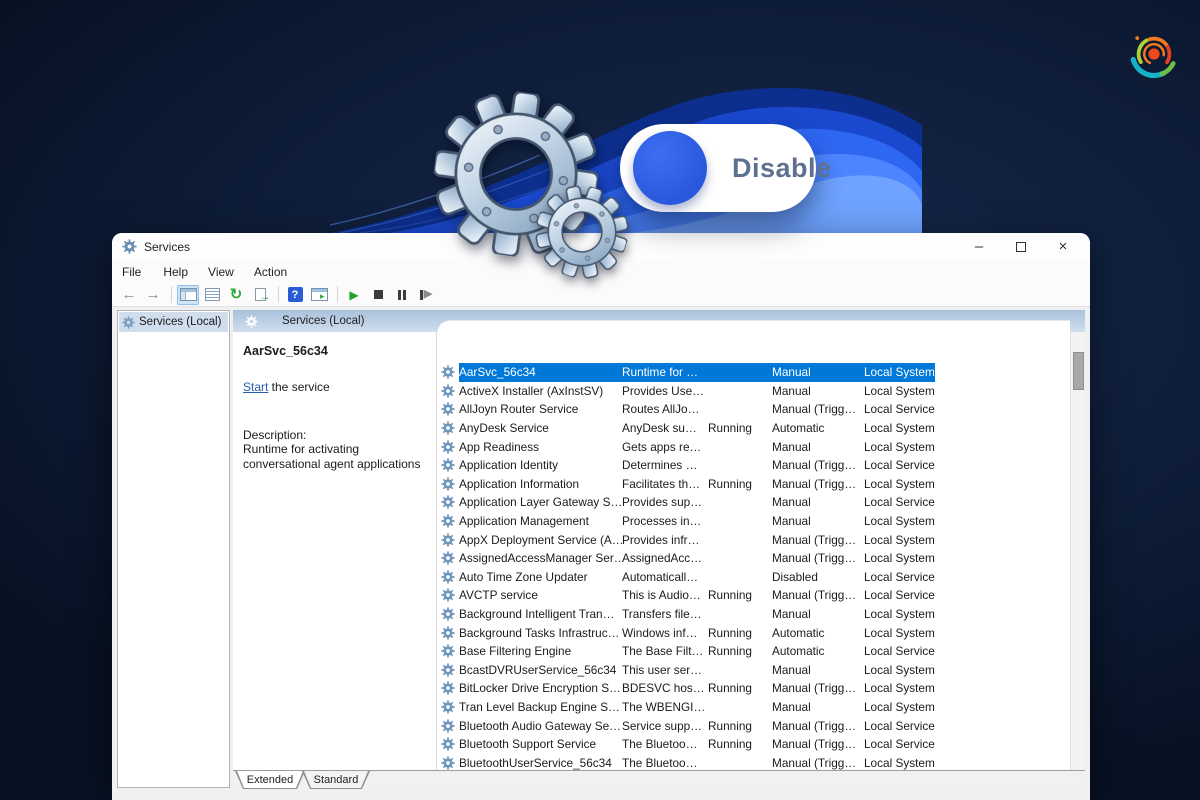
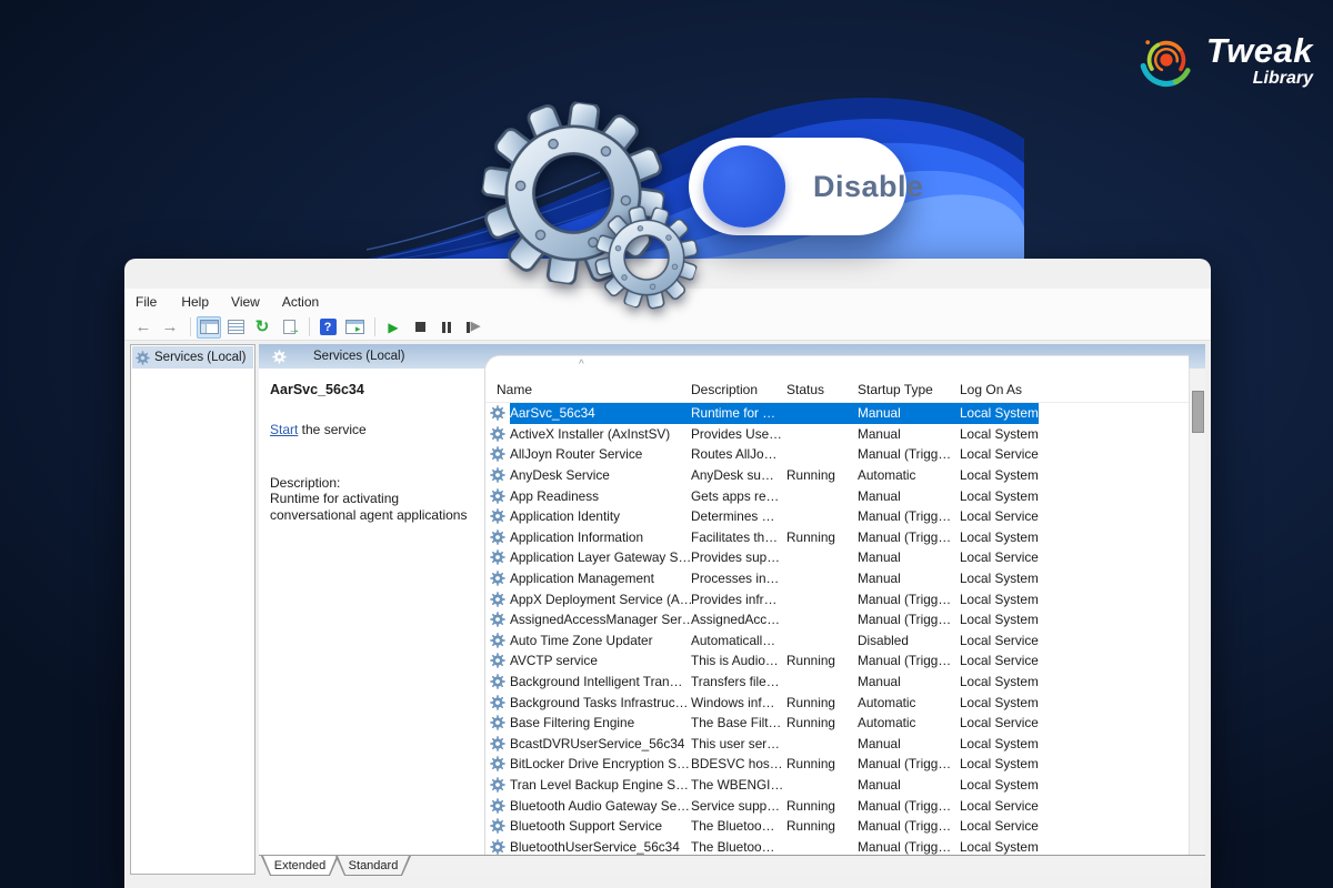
+ Tweak
+ Library
  Disable
- Services
- –
- ×
  File
  Help
  View
  Action
  ←
  →
  ↻
  ?
  ▶
  ▶
  Services (Local)
  Services (Local)
  AarSvc_56c34
  Start the service
  Description:
  Runtime for activating conversational agent applications
+ ^
+ Name
+ Description
+ Status
+ Startup Type
+ Log On As
  AarSvc_56c34
  Runtime for …
  Manual
  Local System
  ActiveX Installer (AxInstSV)
  Provides Use…
  Manual
  Local System
  AllJoyn Router Service
  Routes AllJo…
  Manual (Trigg…
  Local Service
  AnyDesk Service
  AnyDesk su…
  Running
  Automatic
  Local System
  App Readiness
  Gets apps re…
  Manual
  Local System
  Application Identity
  Determines …
  Manual (Trigg…
  Local Service
  Application Information
  Facilitates th…
  Running
  Manual (Trigg…
  Local System
  Application Layer Gateway S…
  Provides sup…
  Manual
  Local Service
  Application Management
  Processes in…
  Manual
  Local System
  AppX Deployment Service (A…
  Provides infr…
  Manual (Trigg…
  Local System
  AssignedAccessManager Ser…
  AssignedAcc…
  Manual (Trigg…
  Local System
  Auto Time Zone Updater
  Automaticall…
  Disabled
  Local Service
  AVCTP service
  This is Audio…
  Running
  Manual (Trigg…
  Local Service
  Background Intelligent Tran…
  Transfers file…
  Manual
  Local System
  Background Tasks Infrastruc…
  Windows inf…
  Running
  Automatic
  Local System
  Base Filtering Engine
  The Base Filt…
  Running
  Automatic
  Local Service
  BcastDVRUserService_56c34
  This user ser…
  Manual
  Local System
  BitLocker Drive Encryption S…
  BDESVC hos…
  Running
  Manual (Trigg…
  Local System
  Tran Level Backup Engine S…
  The WBENGI…
  Manual
  Local System
  Bluetooth Audio Gateway Se…
  Service supp…
  Running
  Manual (Trigg…
  Local Service
  Bluetooth Support Service
  The Bluetoo…
  Running
  Manual (Trigg…
  Local Service
  BluetoothUserService_56c34
  The Bluetoo…
  Manual (Trigg…
  Local System
  Extended
  Standard
